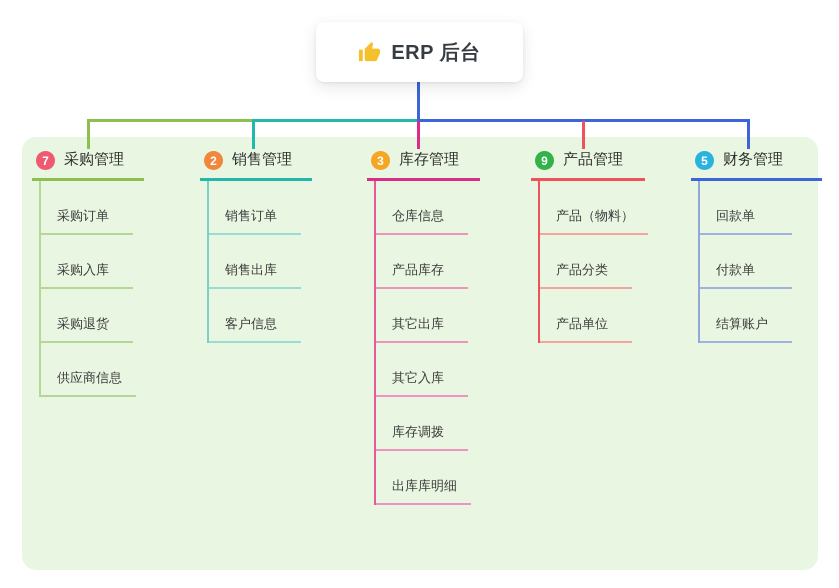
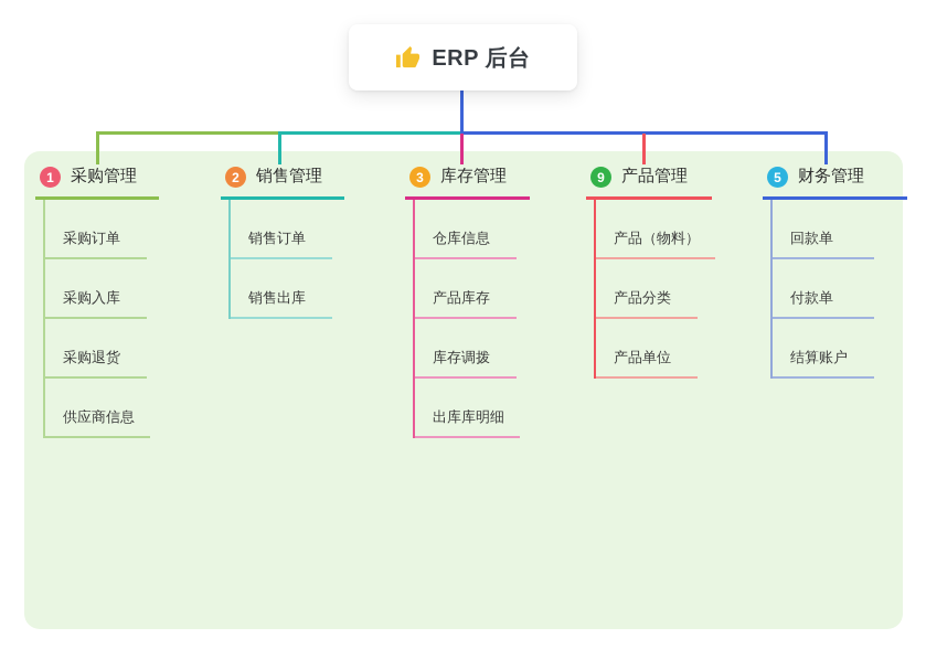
  ERP 后台
- 7
+ 1
  采购管理
  采购订单
  采购入库
  采购退货
  供应商信息
  2
  销售管理
  销售订单
  销售出库
- 客户信息
  3
  库存管理
  仓库信息
  产品库存
- 其它出库
- 其它入库
  库存调拨
  出库库明细
  9
  产品管理
  产品（物料）
  产品分类
  产品单位
  5
  财务管理
  回款单
  付款单
  结算账户
